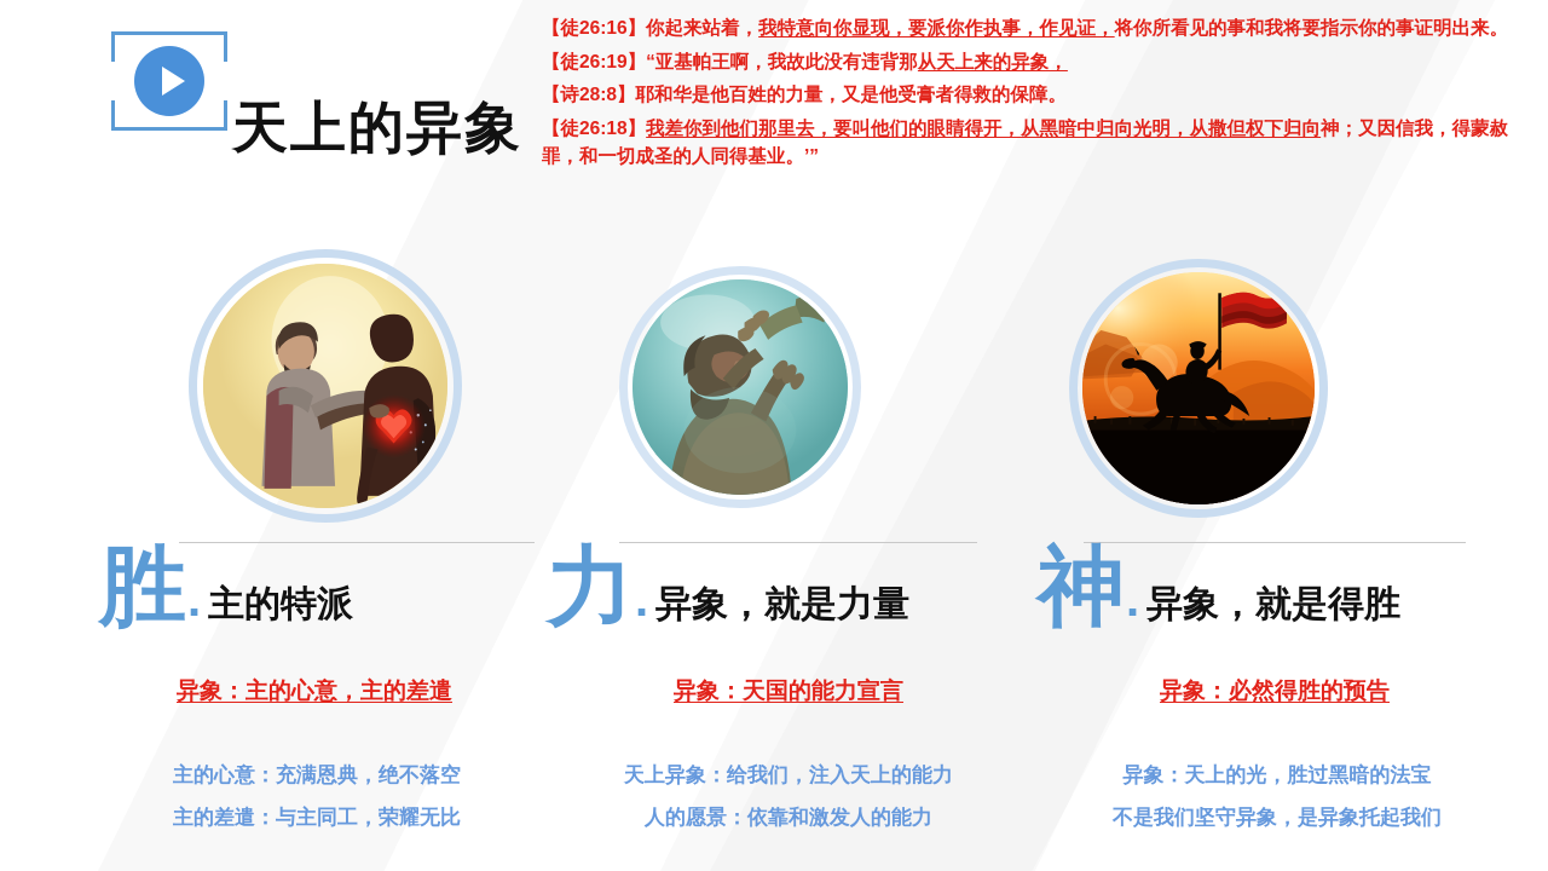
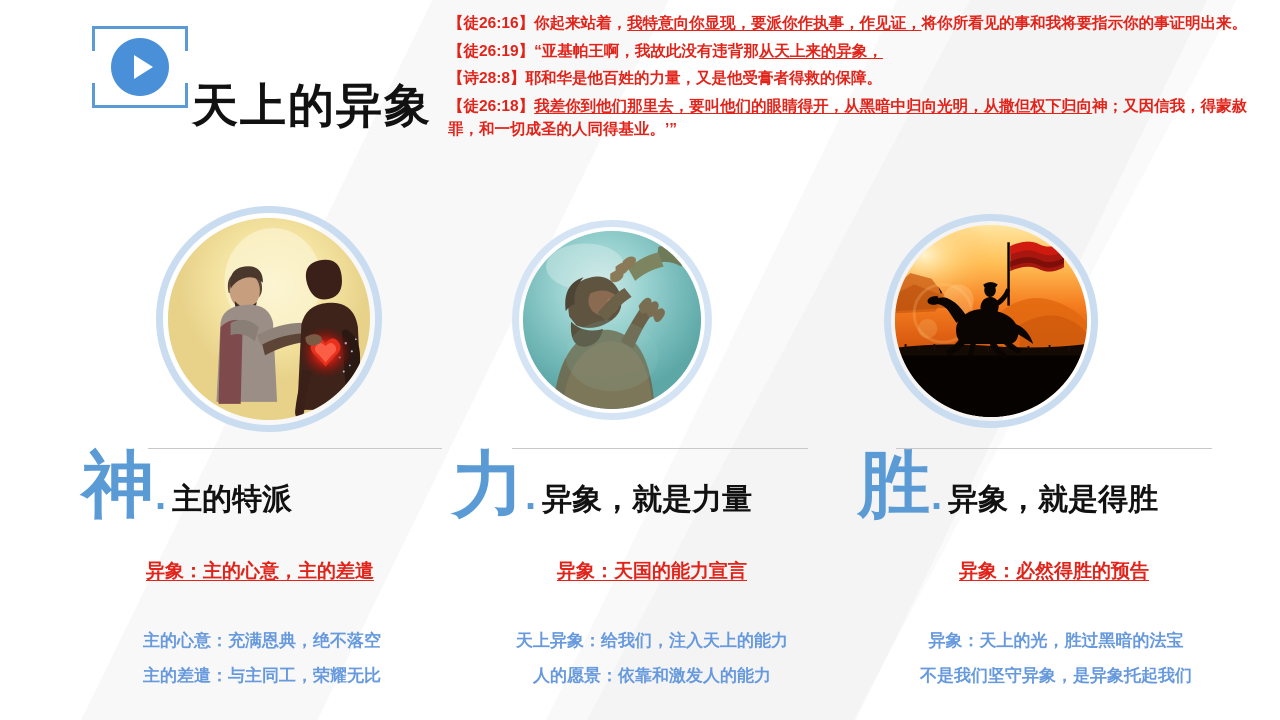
  天上的异象
  【徒26:16】你起来站着，我特意向你显现，要派你作执事，作见证，将你所看见的事和我将要指示你的事证明出来。
  【徒26:19】“亚基帕王啊，我故此没有违背那从天上来的异象，
  【诗28:8】耶和华是他百姓的力量，又是他受膏者得救的保障。
  【徒26:18】我差你到他们那里去，要叫他们的眼睛得开，从黑暗中归向光明，从撒但权下归向神；又因信我，得蒙赦罪，和一切成圣的人同得基业。’”
- 胜
+ 神
  .
  主的特派
  异象：主的心意，主的差遣
  主的心意：充满恩典，绝不落空
  主的差遣：与主同工，荣耀无比
  力
  .
  异象，就是力量
  异象：天国的能力宣言
  天上异象：给我们，注入天上的能力
  人的愿景：依靠和激发人的能力
- 神
+ 胜
  .
  异象，就是得胜
  异象：必然得胜的预告
  异象：天上的光，胜过黑暗的法宝
  不是我们坚守异象，是异象托起我们
